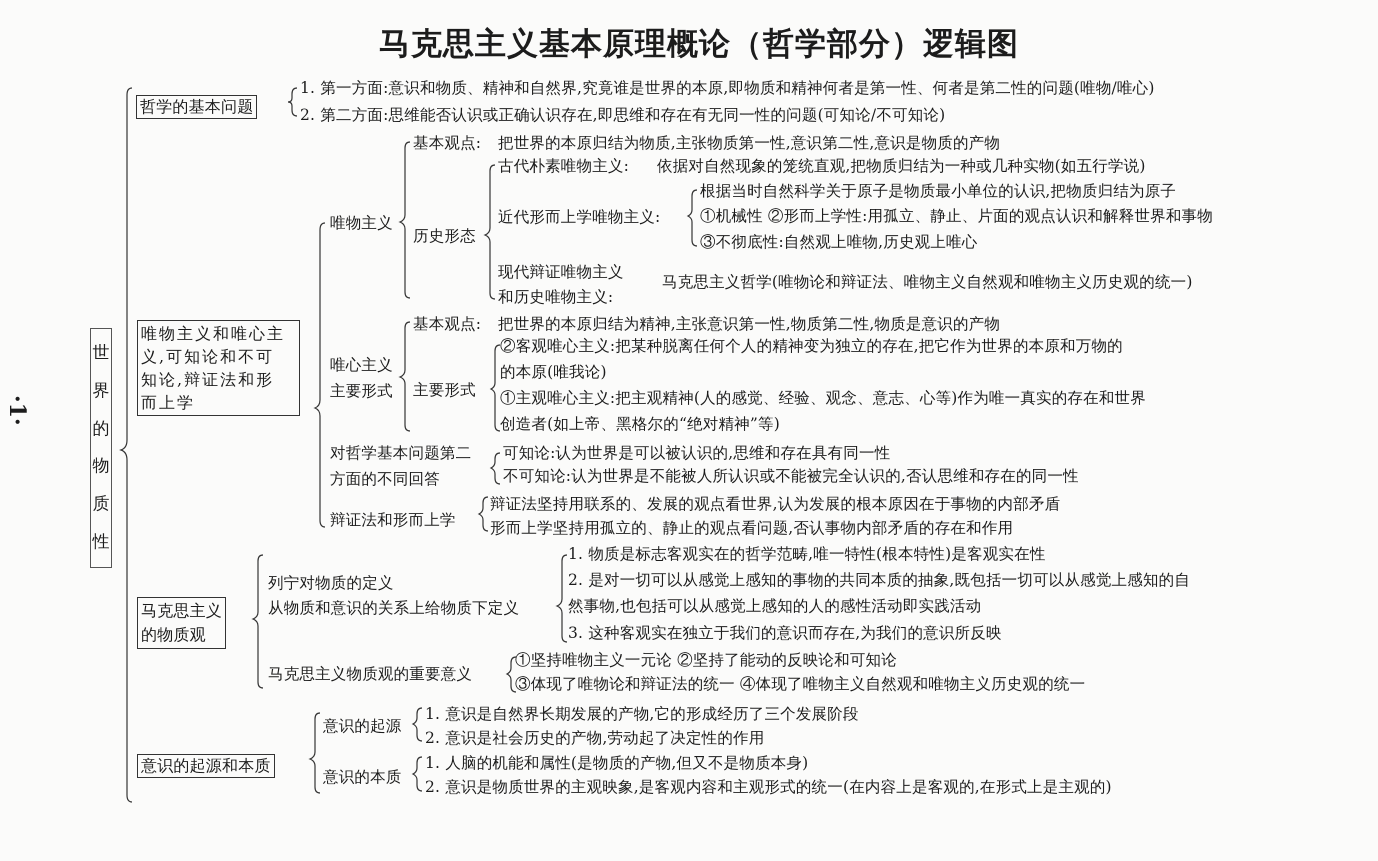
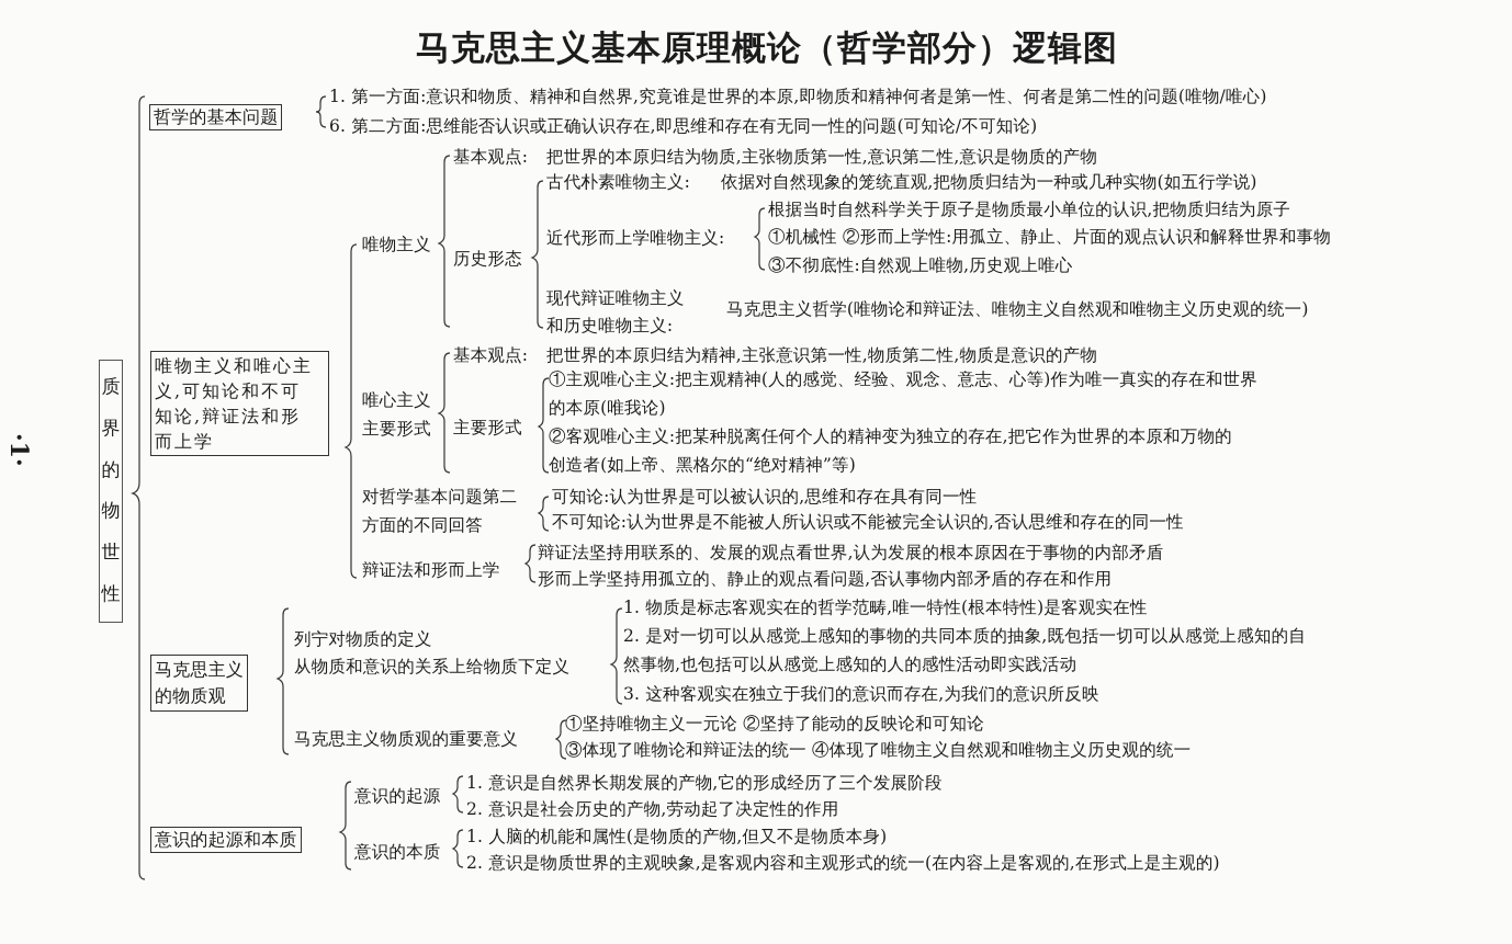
  马克思主义基本原理概论（哲学部分）逻辑图
- 世
+ 质
  界
  的
  物
- 质
+ 世
  性
  哲学的基本问题
  1. 第一方面:意识和物质、精神和自然界,究竟谁是世界的本原,即物质和精神何者是第一性、何者是第二性的问题(唯物/唯心)
- 2. 第二方面:思维能否认识或正确认识存在,即思维和存在有无同一性的问题(可知论/不可知论)
+ 6. 第二方面:思维能否认识或正确认识存在,即思维和存在有无同一性的问题(可知论/不可知论)
  唯物主义和唯心主
  义,可知论和不可
  知论,辩证法和形
  而上学
  唯物主义
  基本观点:
  把世界的本原归结为物质,主张物质第一性,意识第二性,意识是物质的产物
  历史形态
  古代朴素唯物主义:
  依据对自然现象的笼统直观,把物质归结为一种或几种实物(如五行学说)
  近代形而上学唯物主义:
  根据当时自然科学关于原子是物质最小单位的认识,把物质归结为原子
  ①机械性 ②形而上学性:用孤立、静止、片面的观点认识和解释世界和事物
  ③不彻底性:自然观上唯物,历史观上唯心
  现代辩证唯物主义
  和历史唯物主义:
  马克思主义哲学(唯物论和辩证法、唯物主义自然观和唯物主义历史观的统一)
  唯心主义
  主要形式
  基本观点:
  把世界的本原归结为精神,主张意识第一性,物质第二性,物质是意识的产物
  主要形式
- ②客观唯心主义:把某种脱离任何个人的精神变为独立的存在,把它作为世界的本原和万物的
+ ①主观唯心主义:把主观精神(人的感觉、经验、观念、意志、心等)作为唯一真实的存在和世界
  的本原(唯我论)
- ①主观唯心主义:把主观精神(人的感觉、经验、观念、意志、心等)作为唯一真实的存在和世界
+ ②客观唯心主义:把某种脱离任何个人的精神变为独立的存在,把它作为世界的本原和万物的
  创造者(如上帝、黑格尔的“绝对精神”等)
  对哲学基本问题第二
  方面的不同回答
  可知论:认为世界是可以被认识的,思维和存在具有同一性
  不可知论:认为世界是不能被人所认识或不能被完全认识的,否认思维和存在的同一性
  辩证法和形而上学
  辩证法坚持用联系的、发展的观点看世界,认为发展的根本原因在于事物的内部矛盾
  形而上学坚持用孤立的、静止的观点看问题,否认事物内部矛盾的存在和作用
  马克思主义
  的物质观
  列宁对物质的定义
  从物质和意识的关系上给物质下定义
  1. 物质是标志客观实在的哲学范畴,唯一特性(根本特性)是客观实在性
  2. 是对一切可以从感觉上感知的事物的共同本质的抽象,既包括一切可以从感觉上感知的自
  然事物,也包括可以从感觉上感知的人的感性活动即实践活动
  3. 这种客观实在独立于我们的意识而存在,为我们的意识所反映
  马克思主义物质观的重要意义
  ①坚持唯物主义一元论 ②坚持了能动的反映论和可知论
  ③体现了唯物论和辩证法的统一 ④体现了唯物主义自然观和唯物主义历史观的统一
  意识的起源和本质
  意识的起源
  1. 意识是自然界长期发展的产物,它的形成经历了三个发展阶段
  2. 意识是社会历史的产物,劳动起了决定性的作用
  意识的本质
  1. 人脑的机能和属性(是物质的产物,但又不是物质本身)
  2. 意识是物质世界的主观映象,是客观内容和主观形式的统一(在内容上是客观的,在形式上是主观的)
